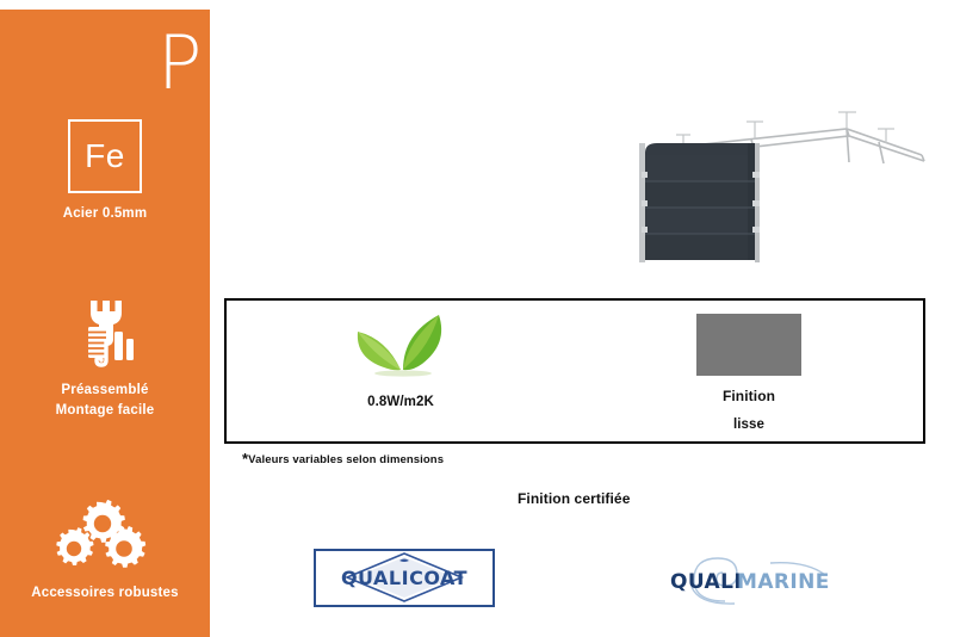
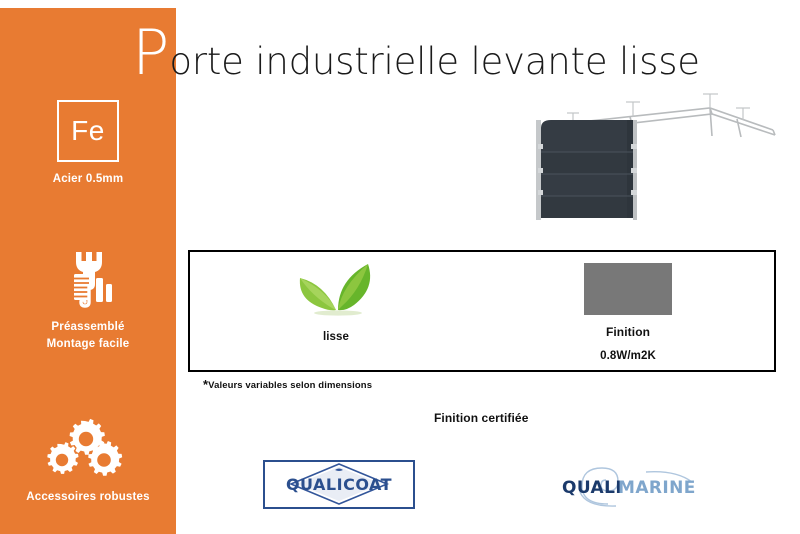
  Fe
  Acier 0.5mm
  Préassemblé
  Montage facile
  Accessoires robustes
  P
+ orte industrielle levante lisse
- 0.8W/m2K
+ lisse
  Finition
- lisse
+ 0.8W/m2K
  *Valeurs variables selon dimensions
  Finition certifiée
  QUALICOAT
  QUALI
  MARINE
